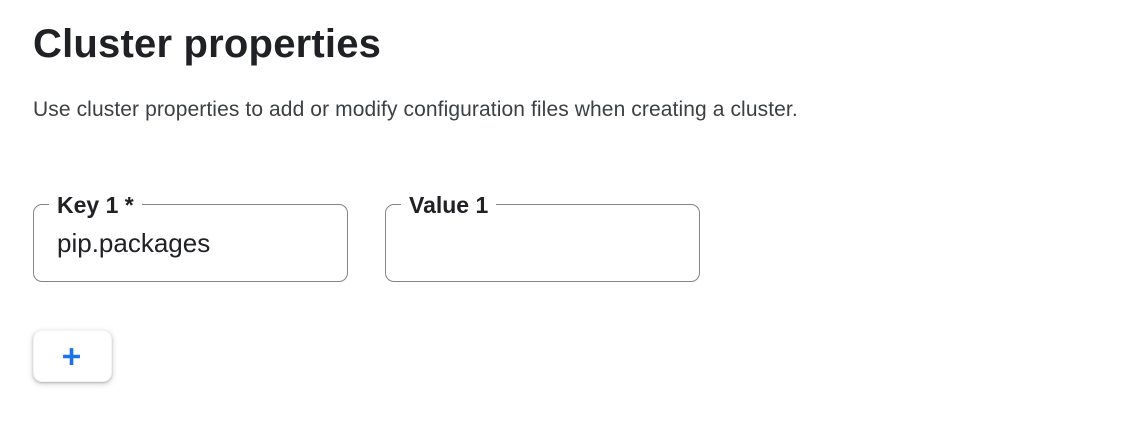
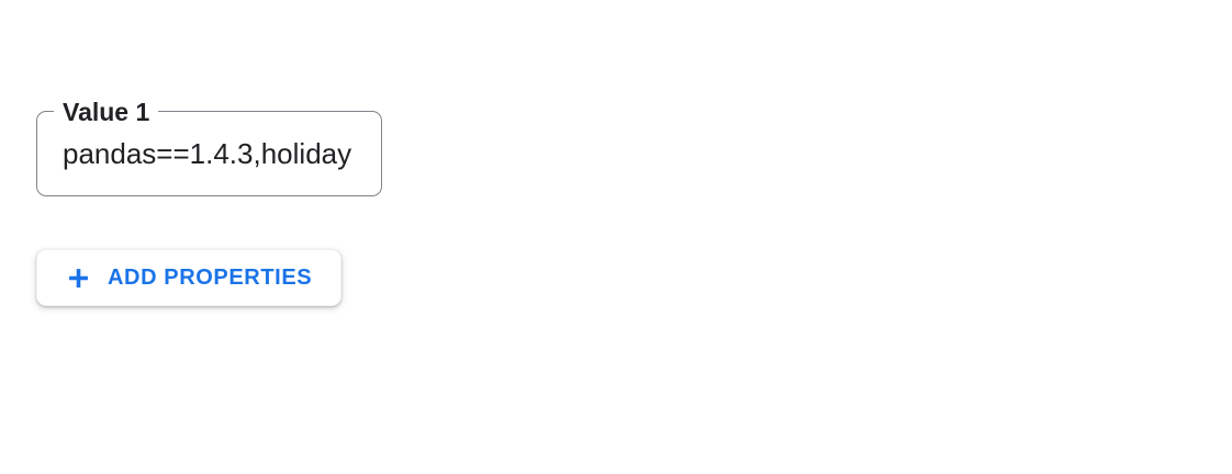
- Cluster properties
- Use cluster properties to add or modify configuration files when creating a cluster.
- Key 1 *
- pip.packages
  Value 1
+ pandas==1.4.3,holiday
+ ADD PROPERTIES
